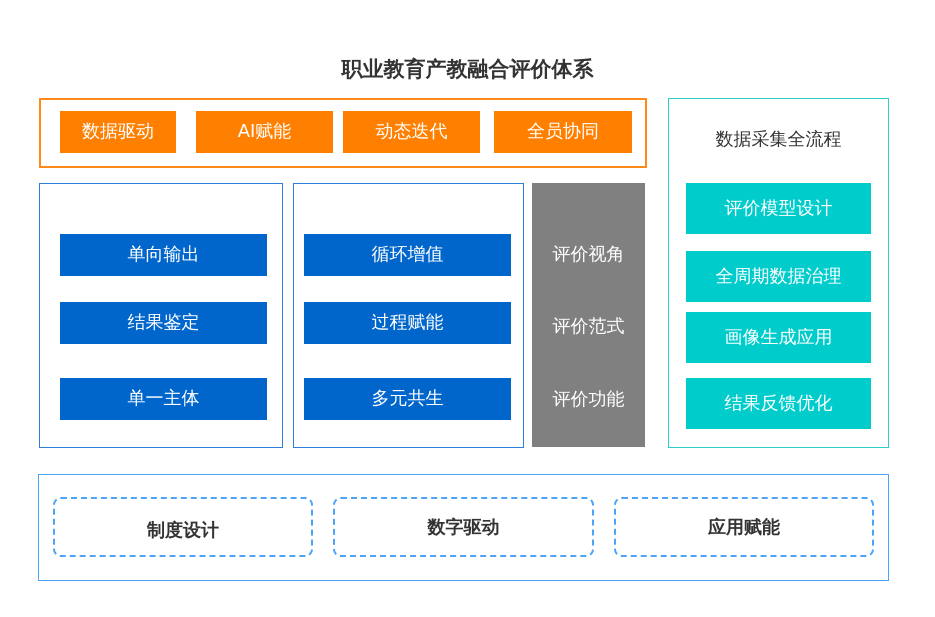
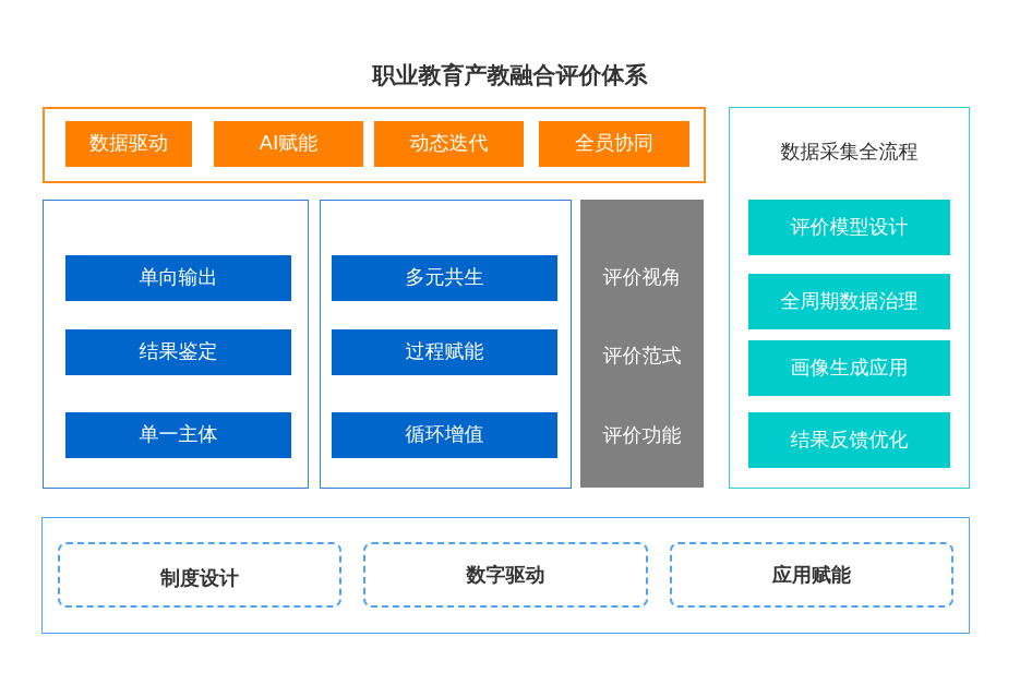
  职业教育产教融合评价体系
  数据驱动
  AI赋能
  动态迭代
  全员协同
  单向输出
  结果鉴定
  单一主体
- 循环增值
+ 多元共生
  过程赋能
- 多元共生
+ 循环增值
  评价视角
  评价范式
  评价功能
  数据采集全流程
  评价模型设计
  全周期数据治理
  画像生成应用
  结果反馈优化
  制度设计
  数字驱动
  应用赋能
